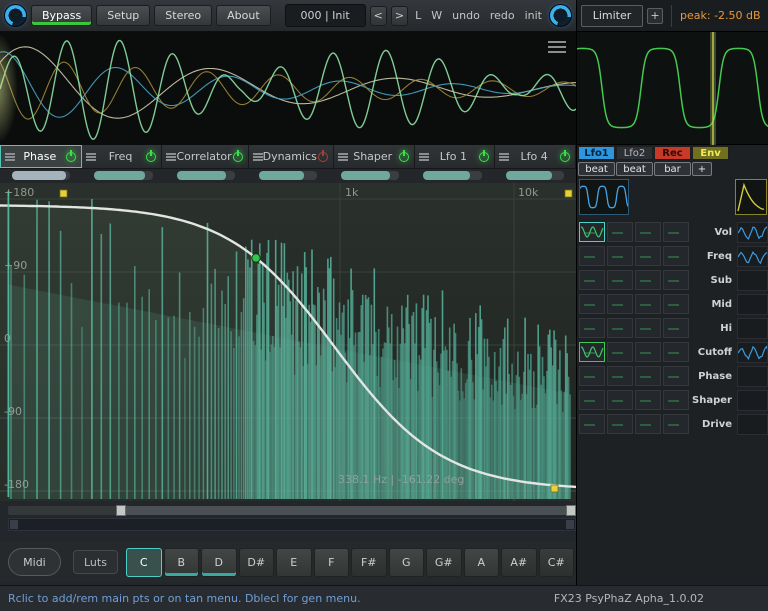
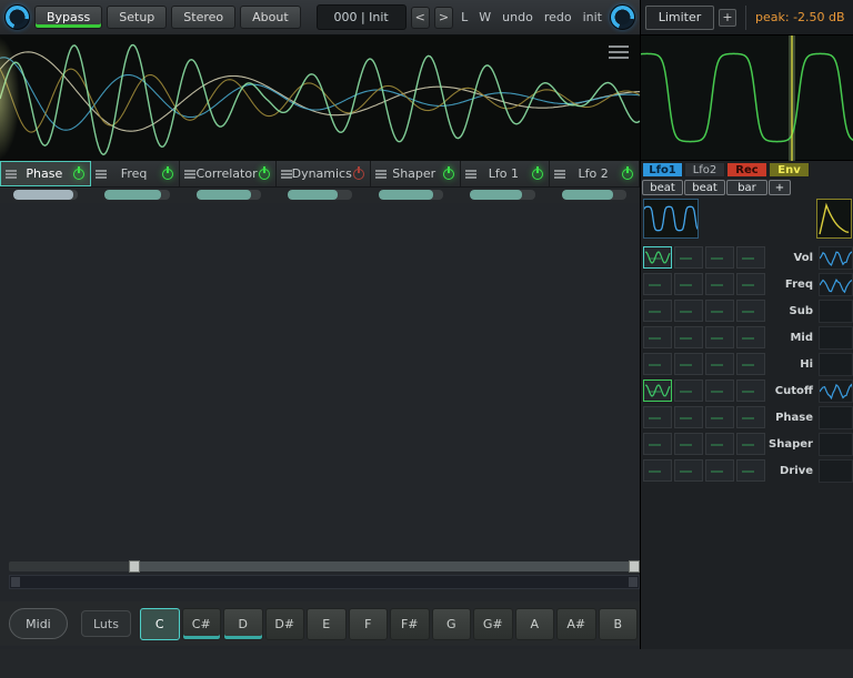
  Bypass
  Setup
  Stereo
  About
  000 | Init
  <
  >
  L
  W
  undo
  redo
  init
  Phase
  Freq
  Correlator
  Dynamics
  Shaper
  Lfo 1
- Lfo 4
+ Lfo 2
- +180
- +90
- 0
- -90
- -180
- 1k
- 10k
- 338.1 Hz | -161.22 deg
  Midi
  Luts
  C
- B
+ C#
  D
  D#
  E
  F
  F#
  G
  G#
  A
  A#
- C#
+ B
  Limiter
  +
  peak: -2.50 dB
  Lfo1
  Lfo2
  Rec
  Env
  beat
  beat
  bar
  +
  Vol
  Freq
  Sub
  Mid
  Hi
  Cutoff
  Phase
  Shaper
  Drive
- Rclic to add/rem main pts or on tan menu. Dblecl for gen menu.
- FX23 PsyPhaZ Apha_1.0.02
